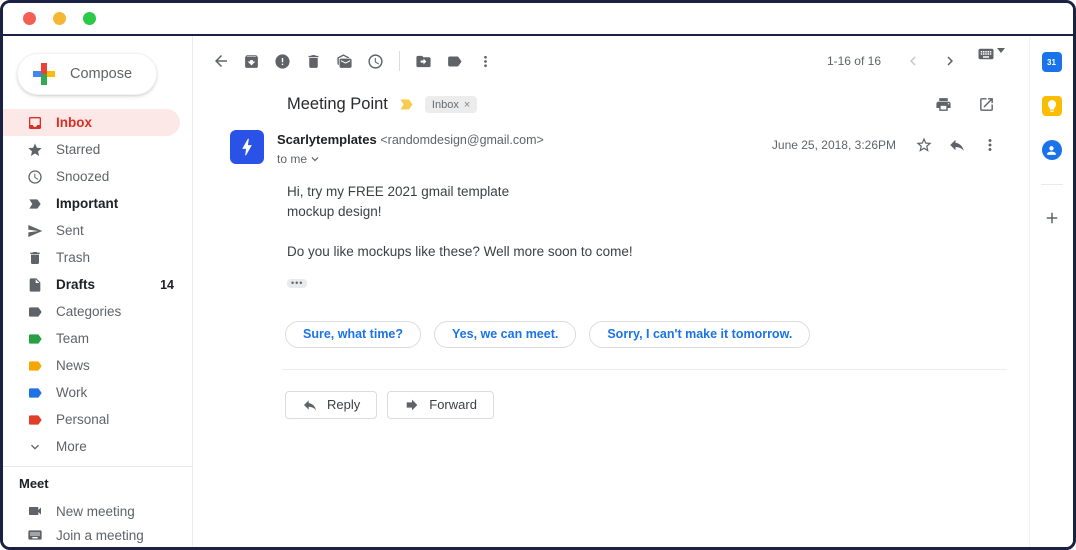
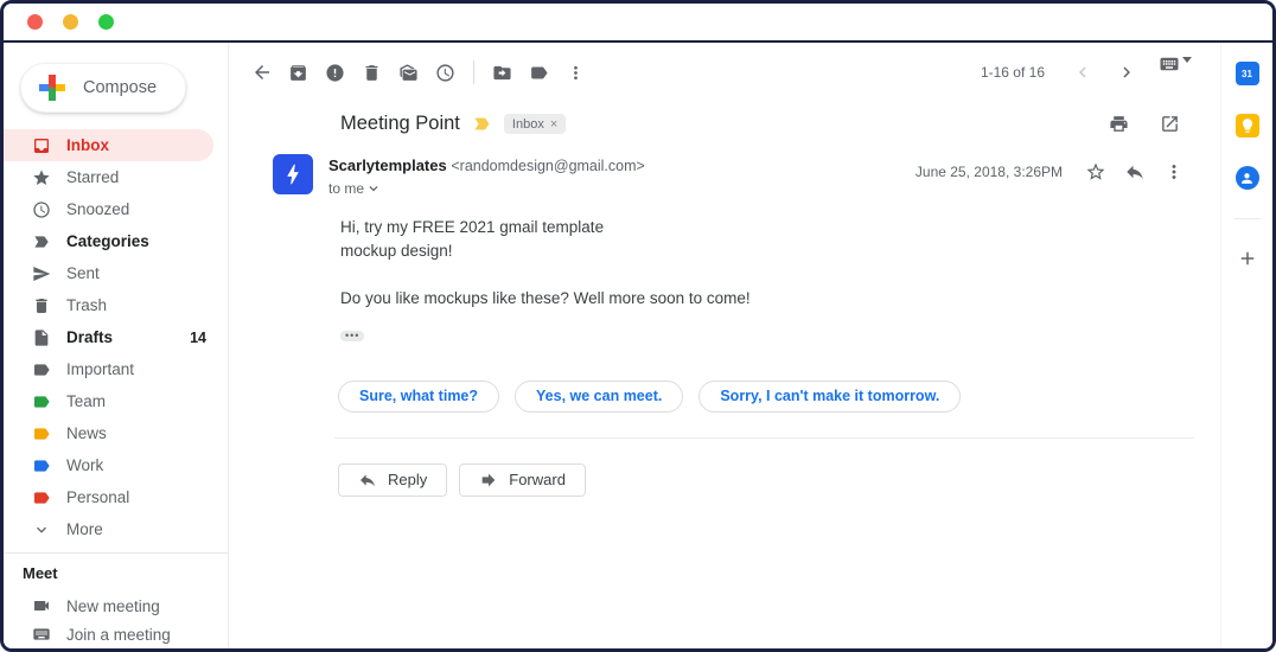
  Compose
  Inbox
  Starred
  Snoozed
- Important
+ Categories
  Sent
  Trash
  Drafts
  14
- Categories
+ Important
  Team
  News
  Work
  Personal
  More
  Meet
  New meeting
  Join a meeting
  1-16 of 16
  Meeting Point
  Inbox
  ×
  Scarlytemplates <randomdesign@gmail.com>
  to me
  June 25, 2018, 3:26PM
  Hi, try my FREE 2021 gmail template mockup design!
  Do you like mockups like these? Well more soon to come!
  •••
  Sure, what time?
  Yes, we can meet.
  Sorry, I can't make it tomorrow.
  Reply
  Forward
  31
